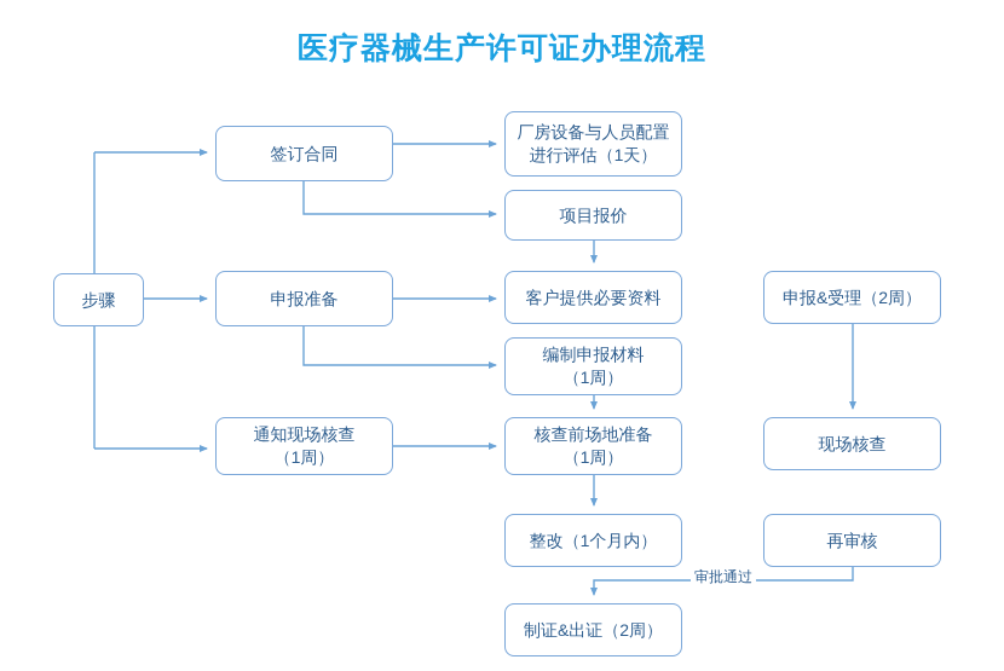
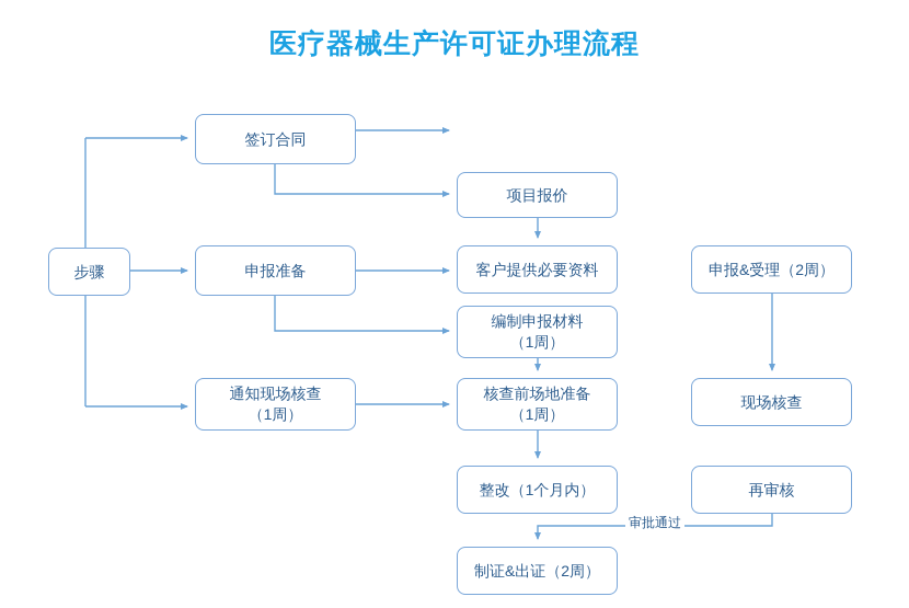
  医疗器械生产许可证办理流程
  步骤
  签订合同
  申报准备
  通知现场核查
  （1周）
- 厂房设备与人员配置
- 进行评估（1天）
  项目报价
  客户提供必要资料
  编制申报材料
  （1周）
  核查前场地准备
  （1周）
  整改（1个月内）
  制证&出证（2周）
  申报&受理（2周）
  现场核查
  再审核
  审批通过
